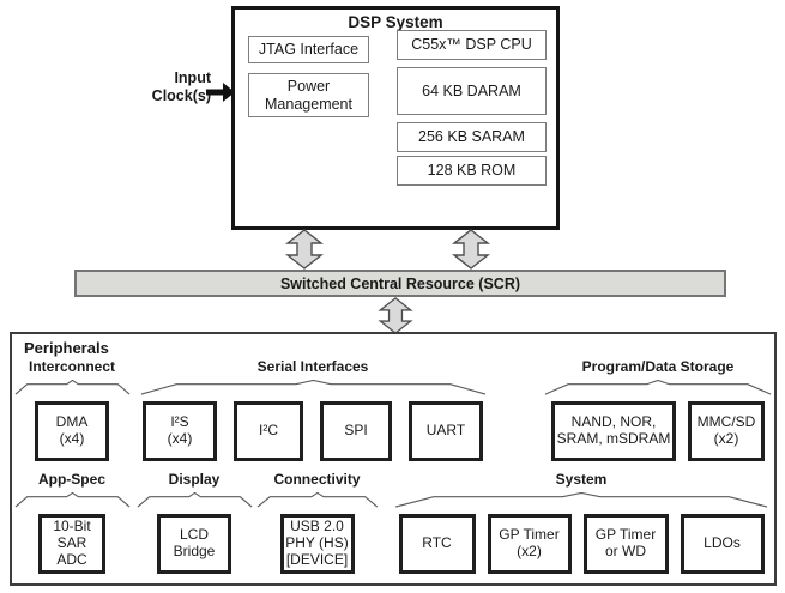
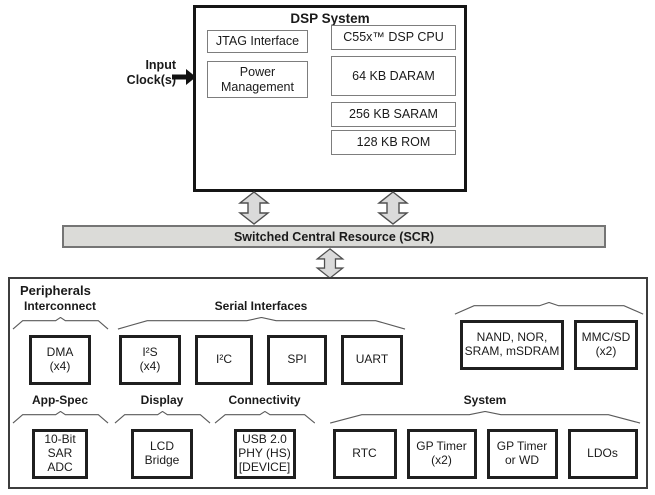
  Input
  Clock(s)
  DSP System
  JTAG Interface
  Power
  Management
  C55x™ DSP CPU
  64 KB DARAM
  256 KB SARAM
  128 KB ROM
  Switched Central Resource (SCR)
  Peripherals
  Interconnect
  DMA
  (x4)
  Serial Interfaces
  I²S
  (x4)
  I²C
  SPI
  UART
- Program/Data Storage
  NAND, NOR,
  SRAM, mSDRAM
  MMC/SD
  (x2)
  App-Spec
  10-Bit
  SAR
  ADC
  Display
  LCD
  Bridge
  Connectivity
  USB 2.0
  PHY (HS)
  [DEVICE]
  System
  RTC
  GP Timer
  (x2)
  GP Timer
  or WD
  LDOs
